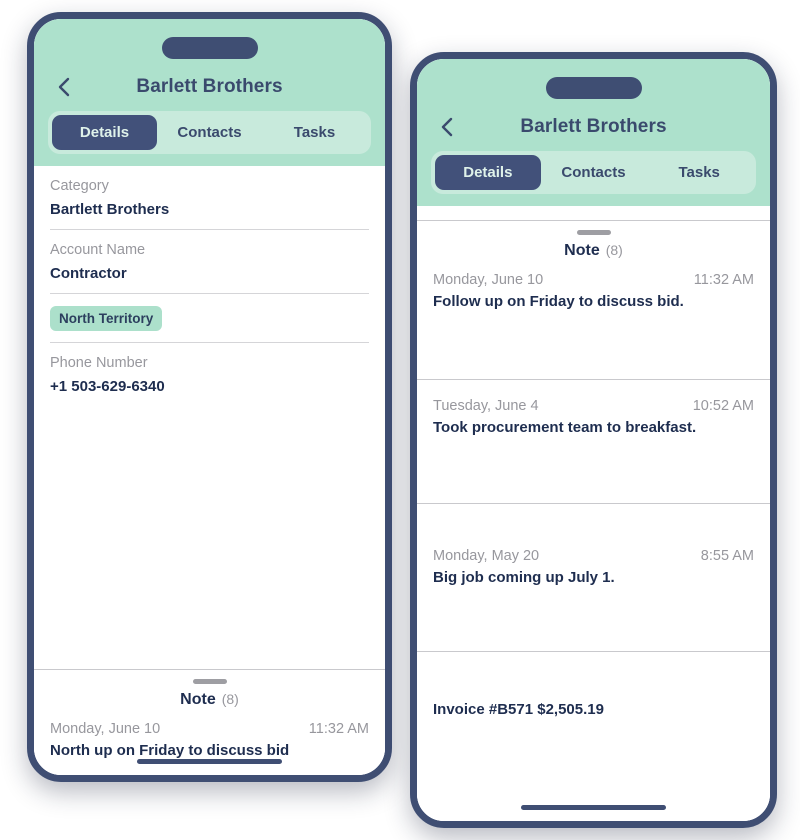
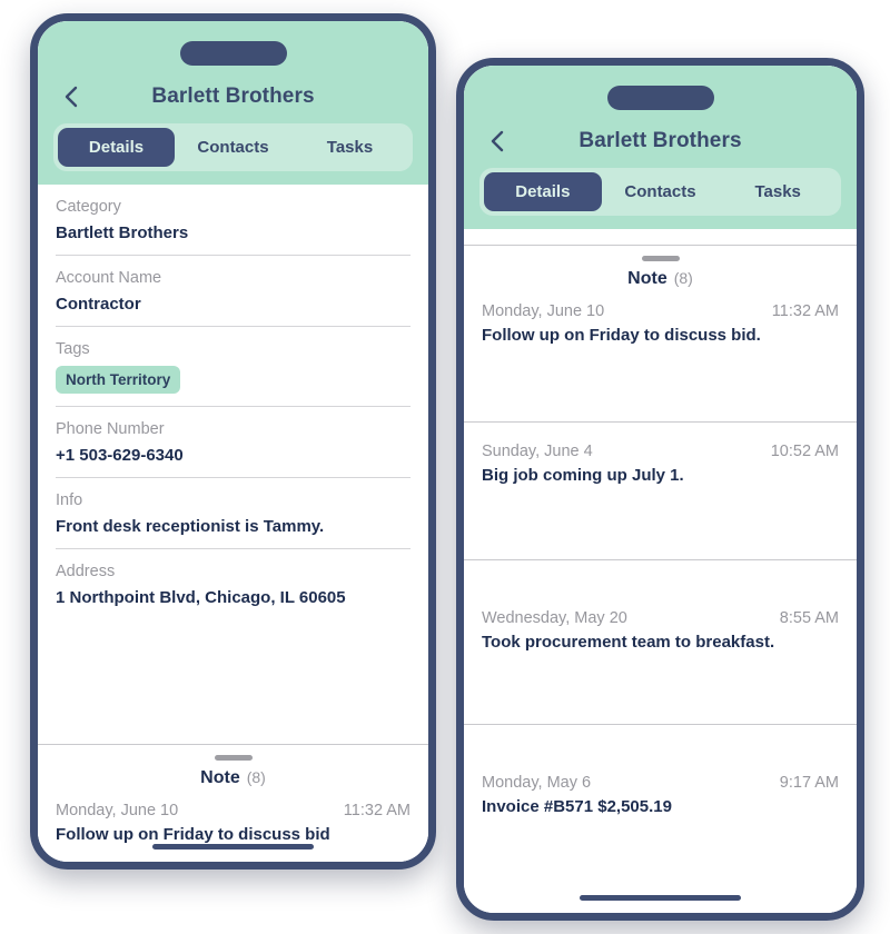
  Barlett Brothers
  Details
  Contacts
  Tasks
  Category
  Bartlett Brothers
  Account Name
  Contractor
+ Tags
  North Territory
  Phone Number
  +1 503-629-6340
+ Info
+ Front desk receptionist is Tammy.
+ Address
+ 1 Northpoint Blvd, Chicago, IL 60605
  Note (8)
  Monday, June 10
  11:32 AM
- North up on Friday to discuss bid
+ Follow up on Friday to discuss bid
  Barlett Brothers
  Details
  Contacts
  Tasks
  Note (8)
  Monday, June 10
  11:32 AM
  Follow up on Friday to discuss bid.
- Tuesday, June 4
+ Sunday, June 4
  10:52 AM
- Took procurement team to breakfast.
+ Big job coming up July 1.
- Monday, May 20
+ Wednesday, May 20
  8:55 AM
- Big job coming up July 1.
+ Took procurement team to breakfast.
+ Monday, May 6
+ 9:17 AM
  Invoice #B571 $2,505.19
